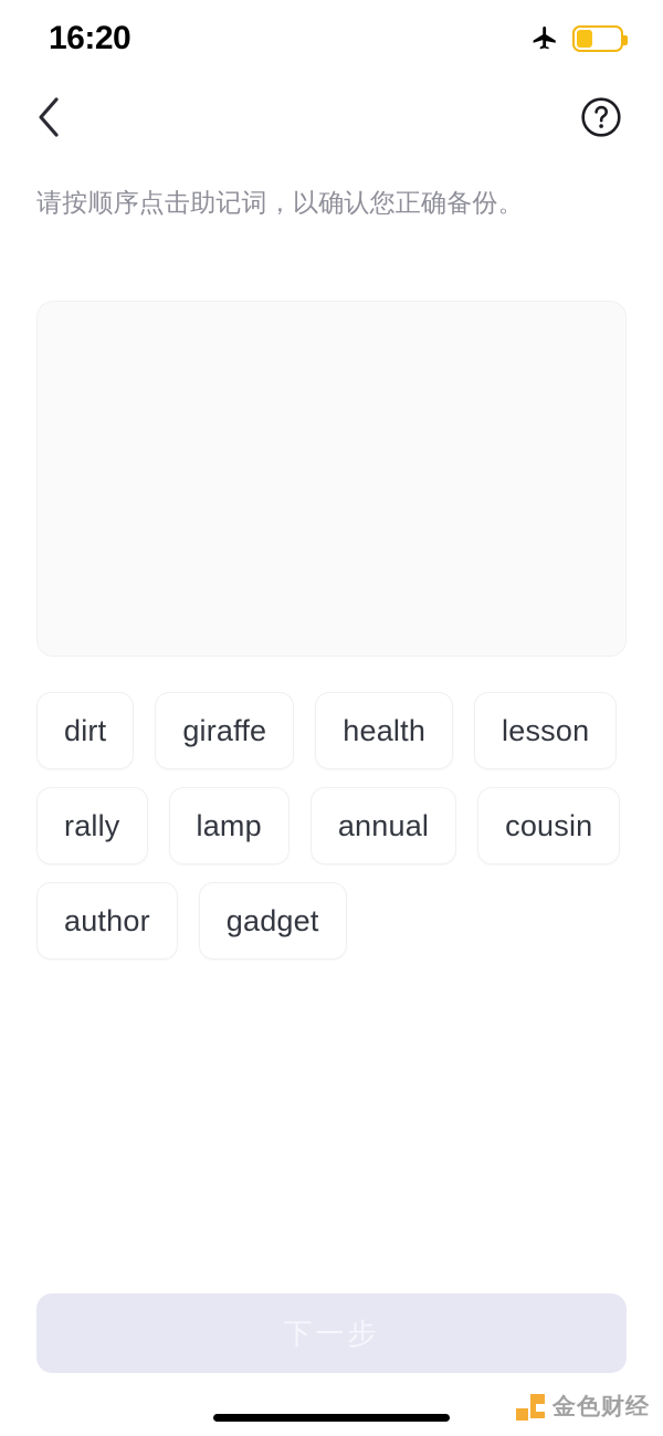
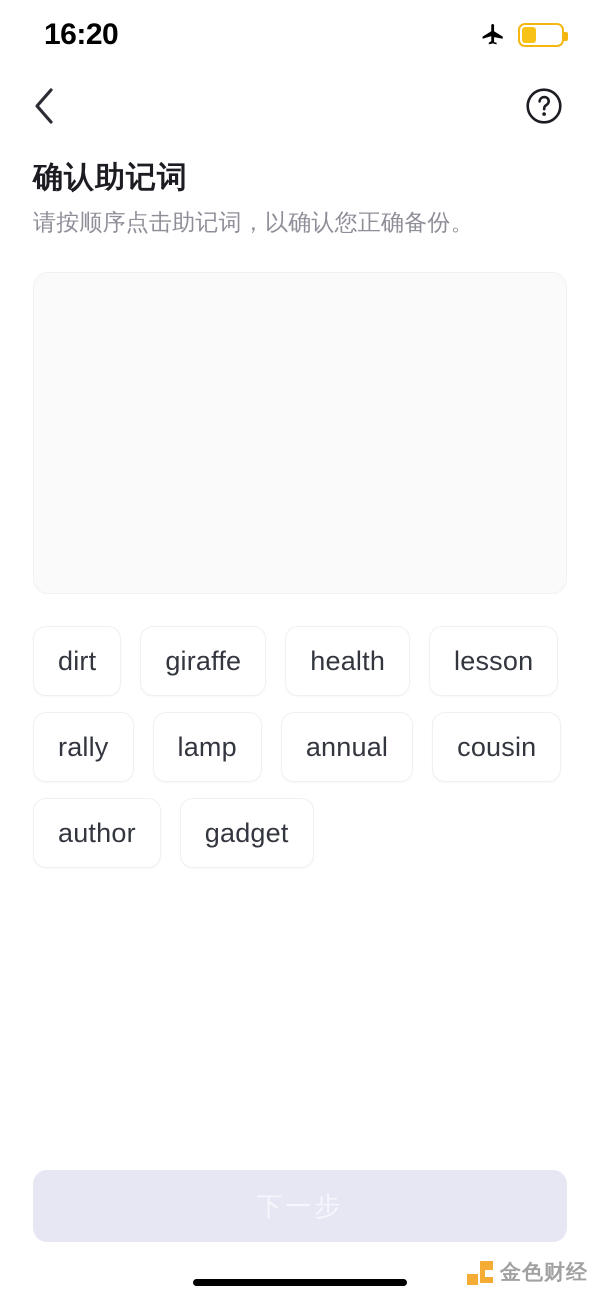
  16:20
+ 确认助记词
  请按顺序点击助记词，以确认您正确备份。
  dirt
  giraffe
  health
  lesson
  rally
  lamp
  annual
  cousin
  author
  gadget
  金色财经
